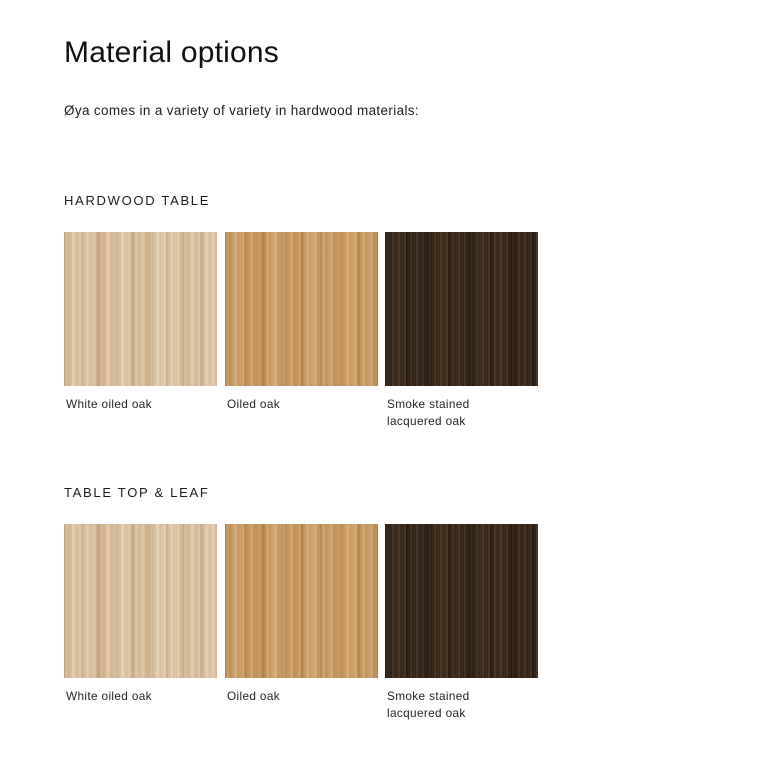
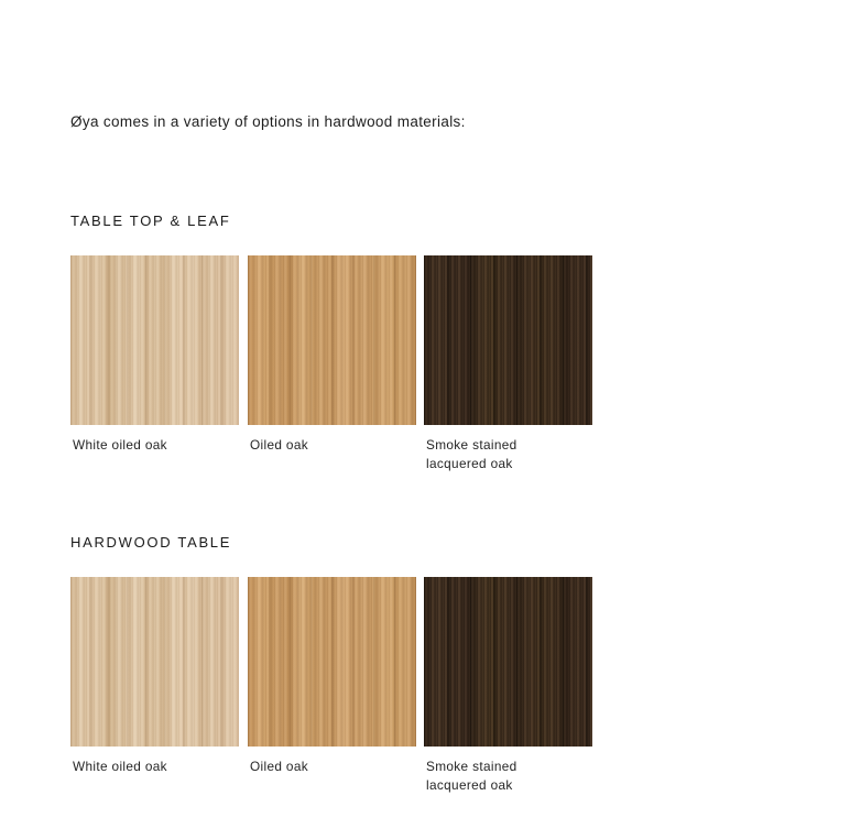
- Material options
- Øya comes in a variety of variety in hardwood materials:
+ Øya comes in a variety of options in hardwood materials:
- HARDWOOD TABLE
+ TABLE TOP & LEAF
  White oiled oak
  Oiled oak
  Smoke stained
  lacquered oak
- TABLE TOP & LEAF
+ HARDWOOD TABLE
  White oiled oak
  Oiled oak
  Smoke stained
  lacquered oak
